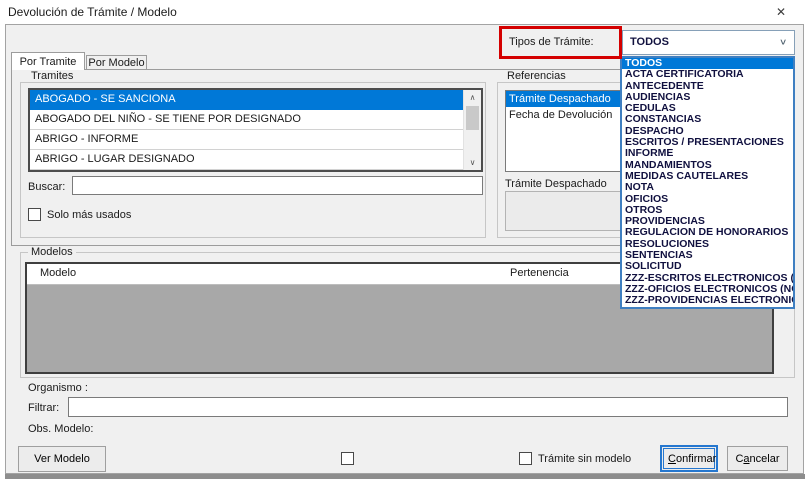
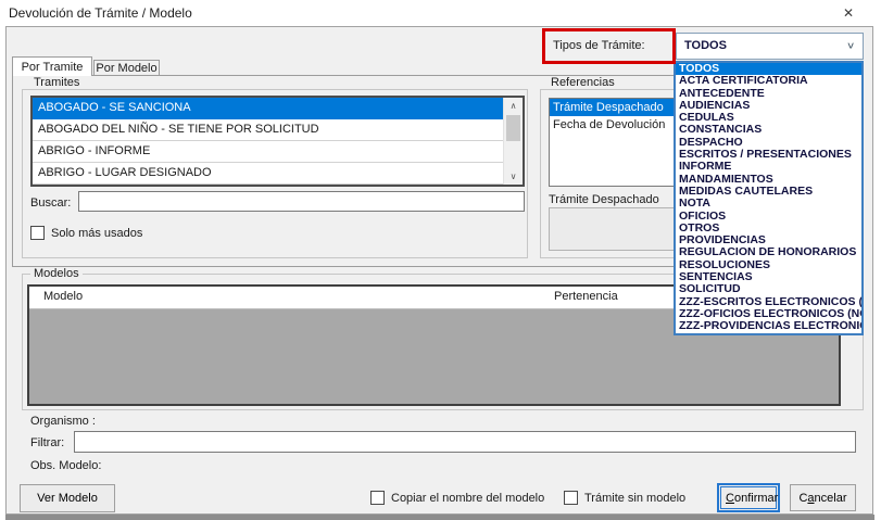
  Devolución de Trámite / Modelo
  ✕
  Por Tramite
  Por Modelo
  Tramites
  ABOGADO - SE SANCIONA
- ABOGADO DEL NIÑO - SE TIENE POR DESIGNADO
+ ABOGADO DEL NIÑO - SE TIENE POR SOLICITUD
  ABRIGO - INFORME
  ABRIGO - LUGAR DESIGNADO
  ∧
  ∨
  Buscar:
  Solo más usados
  Referencias
  Trámite Despachado
  Fecha de Devolución
  Trámite Despachado
  Tipos de Trámite:
  TODOS
  ∨
  TODOS
  ACTA CERTIFICATORIA
  ANTECEDENTE
  AUDIENCIAS
  CEDULAS
  CONSTANCIAS
  DESPACHO
  ESCRITOS / PRESENTACIONES
  INFORME
  MANDAMIENTOS
  MEDIDAS CAUTELARES
  NOTA
  OFICIOS
  OTROS
  PROVIDENCIAS
  REGULACION DE HONORARIOS
  RESOLUCIONES
  SENTENCIAS
  SOLICITUD
  ZZZ-ESCRITOS ELECTRONICOS (
  ZZZ-OFICIOS ELECTRONICOS (N
  ZZZ-PROVIDENCIAS ELECTRÓNI
  Modelos
  Modelo
  Pertenencia
  Organismo :
  Filtrar:
  Obs. Modelo:
  Ver Modelo
+ Copiar el nombre del modelo
  Trámite sin modelo
  Confirmar
  Cancelar
